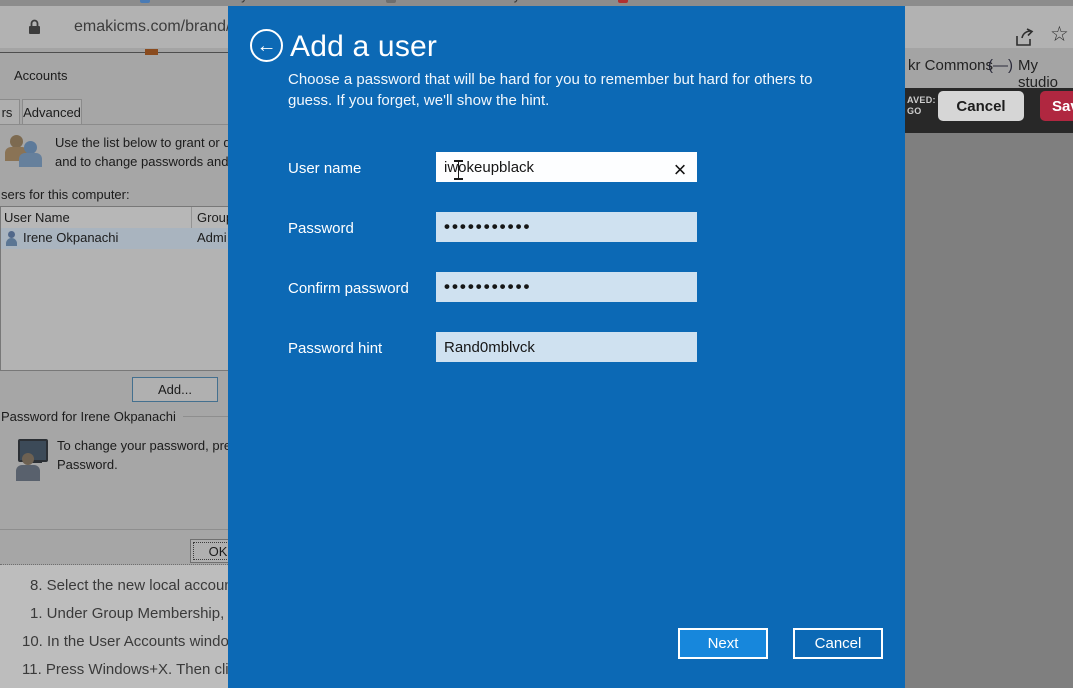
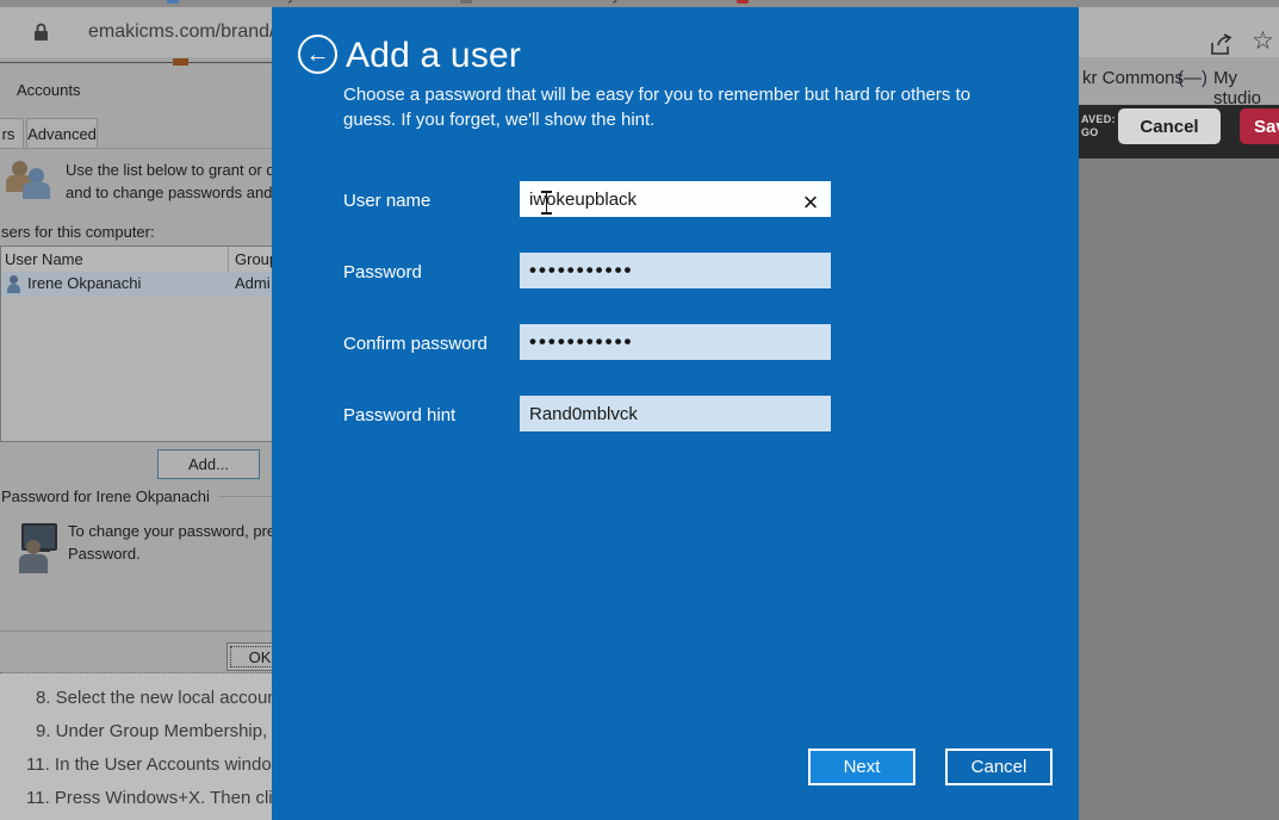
  ☆
  kr Commons
  (—)
  My studio
  AVED:
  GO
  Cancel
  Accounts
  rs
  Advanced
  Use the list below to grant or d
  and to change passwords and
  sers for this computer:
  User Name
  Grou
  Irene Okpanachi
  Admi
  Add...
  Password for Irene Okpanachi
  To change your password, pr
  Password.
  OK
  8. Select the new local accou
- 1. Under Group Membership,
+ 9. Under Group Membership,
- 10. In the User Accounts windo
+ 11. In the User Accounts windo
  11. Press Windows+X. Then cli
  ←
  Add a user
- Choose a password that will be hard for you to remember but hard for others to guess. If you forget, we'll show the hint.
+ Choose a password that will be easy for you to remember but hard for others to guess. If you forget, we'll show the hint.
  User name
  iwokeupblack
  ×
  Password
  •••••••••••
  Confirm password
  •••••••••••
  Password hint
  Rand0mblvck
  Next
  Cancel
